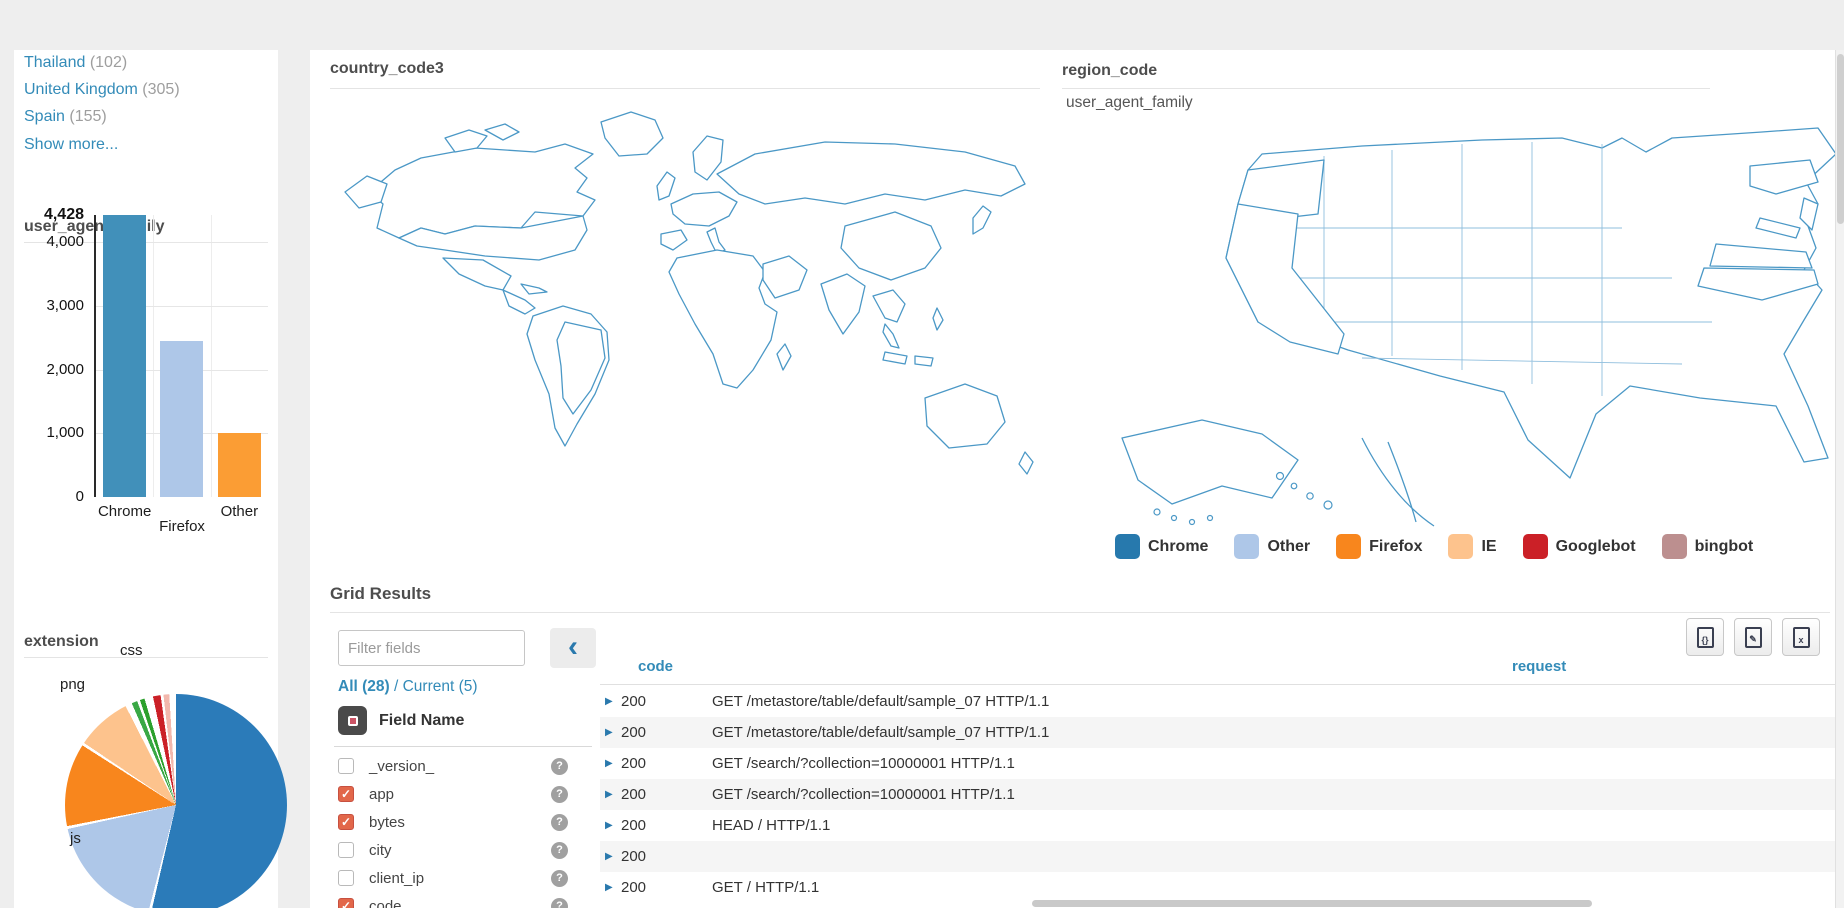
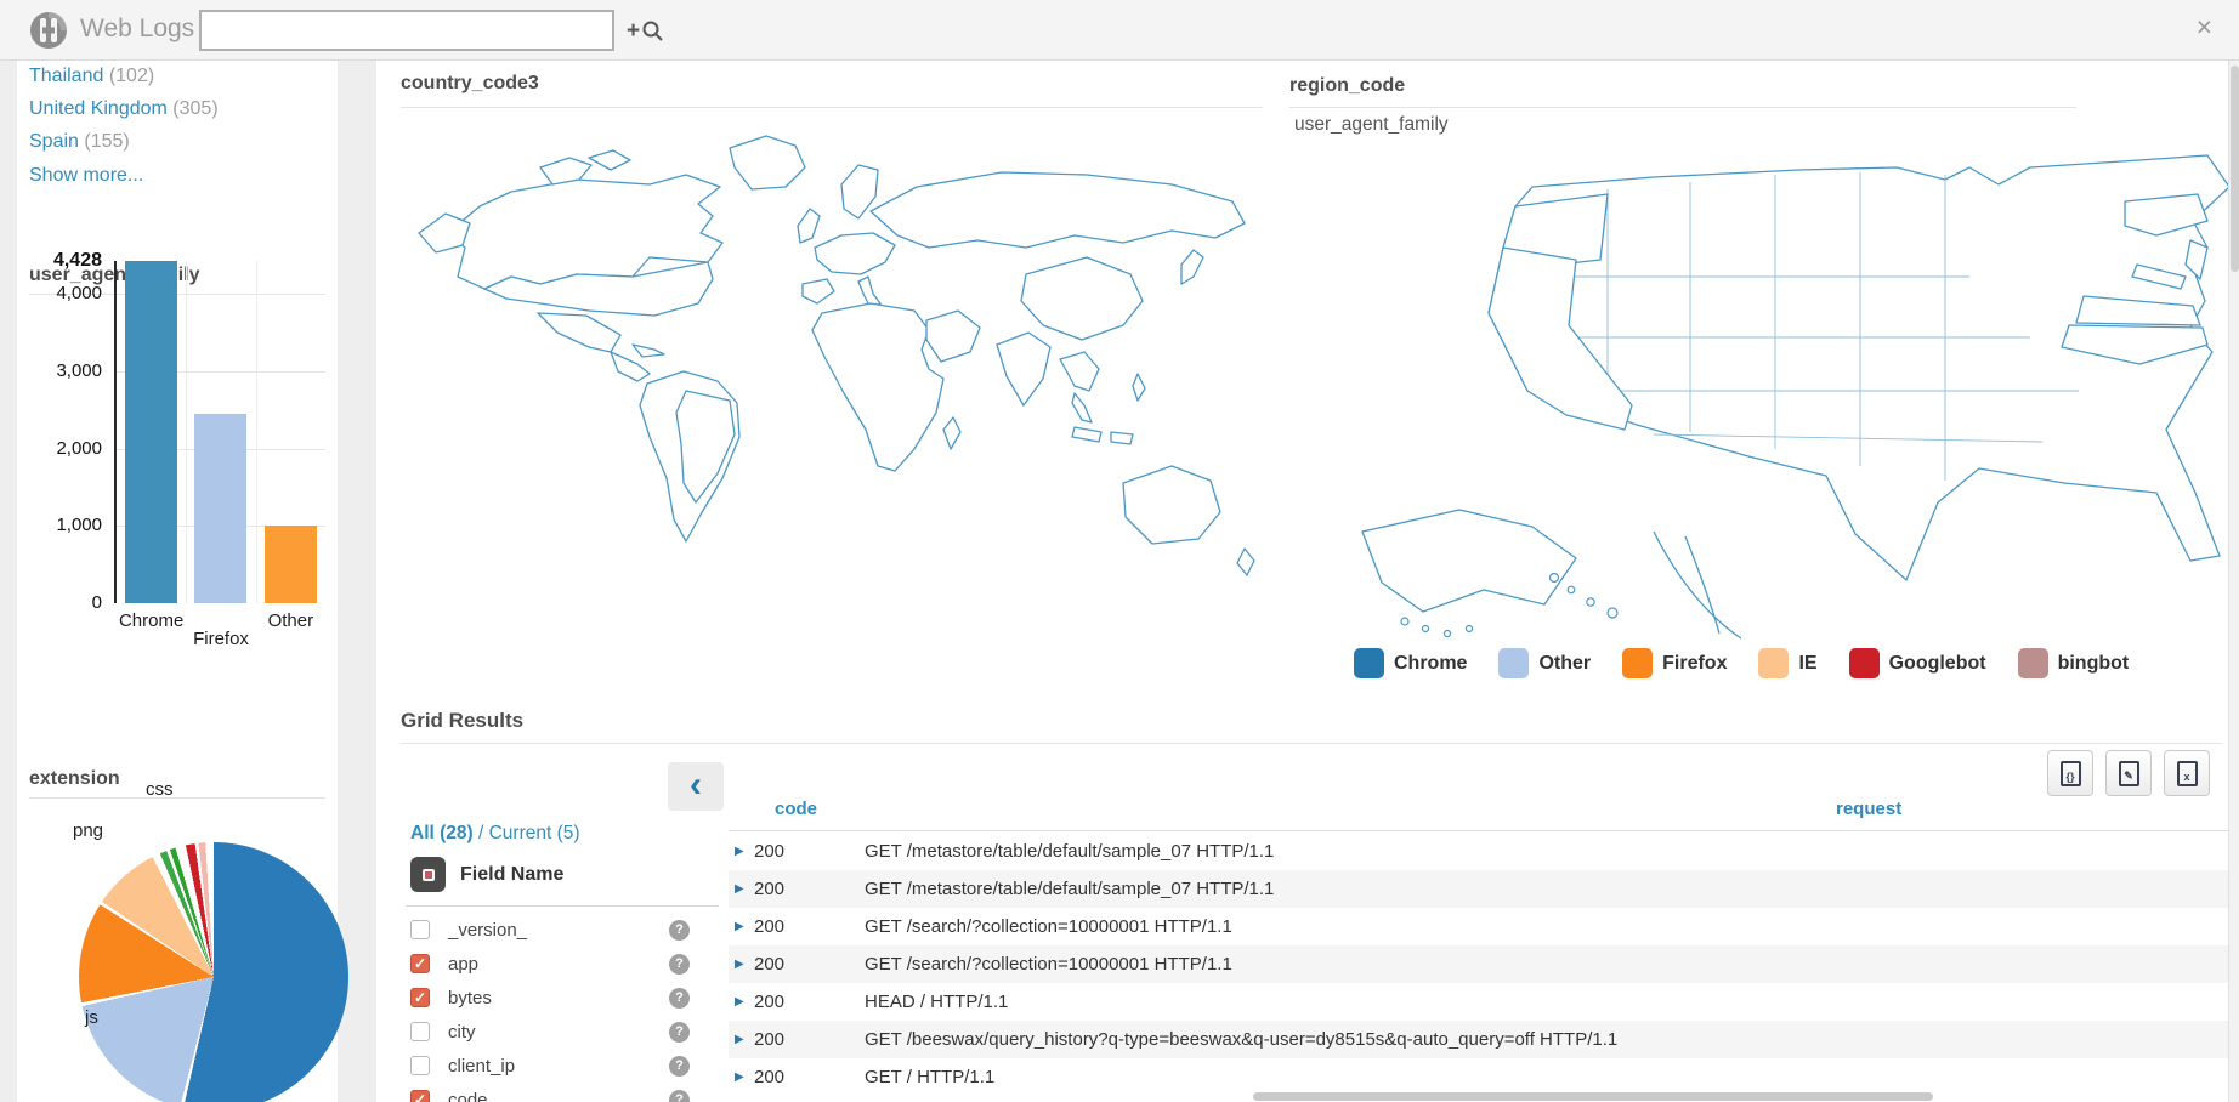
+ Web Logs
+ +
+ ×
  Thailand (102)
  United Kingdom (305)
  Spain (155)
  Show more...
  user_agenily
  4,000
  3,000
  2,000
  1,000
  0
  4,428
  Chrome
  Firefox
  Other
  extension
  css
  png
  js
  country_code3
  region_code
  user_agent_family
  Chrome
  Other
  Firefox
  IE
  Googlebot
  bingbot
  Grid Results
- Filter fields
  ‹
  All (28) / Current (5)
  Field Name
  _version_
  ?
  ✓
  app
  ?
  ✓
  bytes
  ?
  city
  ?
  client_ip
  ?
  ✓
  code
  ?
  {}
  ✎
  x
  code
  request
  ▶
  200
  GET /metastore/table/default/sample_07 HTTP/1.1
  ▶
  200
  GET /metastore/table/default/sample_07 HTTP/1.1
  ▶
  200
  GET /search/?collection=10000001 HTTP/1.1
  ▶
  200
  GET /search/?collection=10000001 HTTP/1.1
  ▶
  200
  HEAD / HTTP/1.1
  ▶
  200
+ GET /beeswax/query_history?q-type=beeswax&q-user=dy8515s&q-auto_query=off HTTP/1.1
  ▶
  200
  GET / HTTP/1.1
